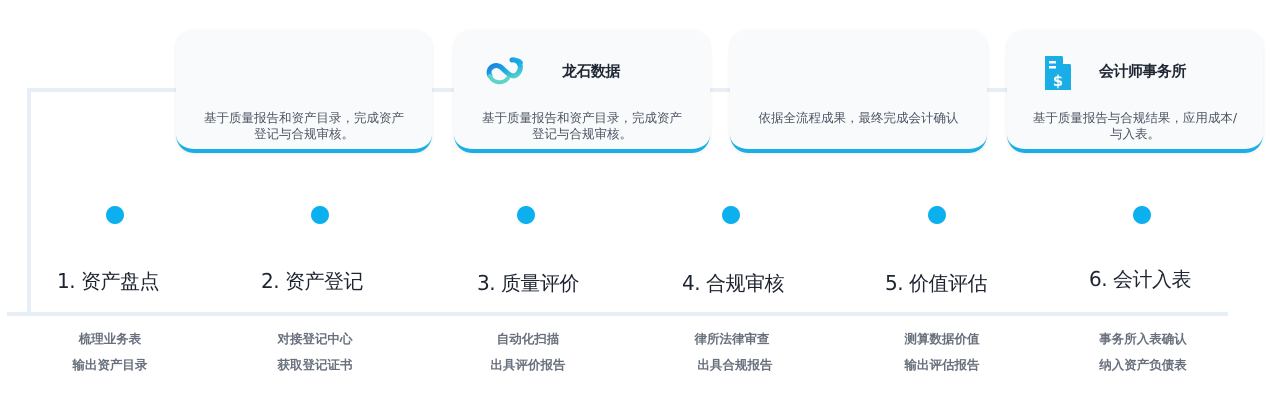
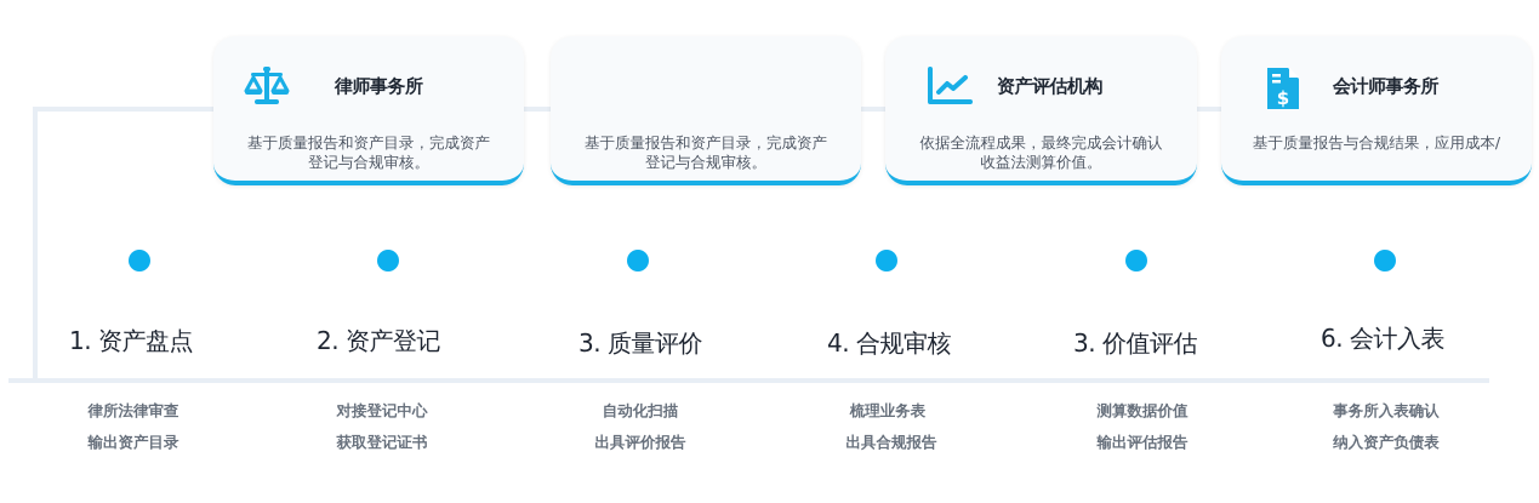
+ 律师事务所
  基于质量报告和资产目录，完成资产
  登记与合规审核。
- 龙石数据
  基于质量报告和资产目录，完成资产
  登记与合规审核。
+ 资产评估机构
  依据全流程成果，最终完成会计确认
+ 收益法测算价值。
  $
  会计师事务所
  基于质量报告与合规结果，应用成本/
- 与入表。
  1. 资产盘点
  2. 资产登记
  3. 质量评价
  4. 合规审核
- 5. 价值评估
+ 3. 价值评估
  6. 会计入表
- 梳理业务表
+ 律所法律审查
  输出资产目录
  对接登记中心
  获取登记证书
  自动化扫描
  出具评价报告
- 律所法律审查
+ 梳理业务表
  出具合规报告
  测算数据价值
  输出评估报告
  事务所入表确认
  纳入资产负债表
